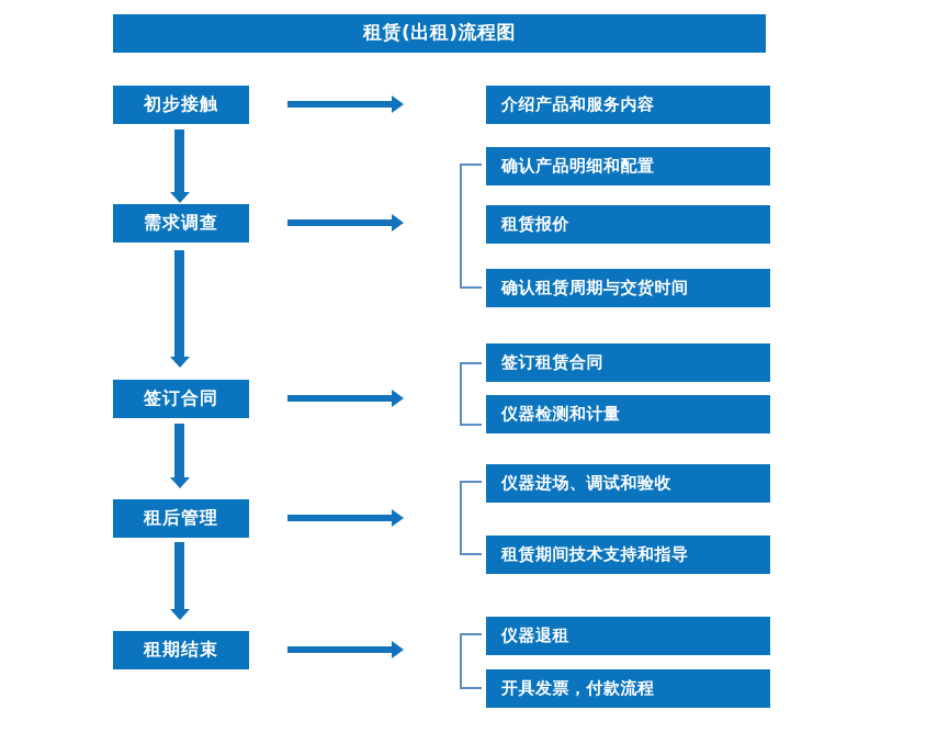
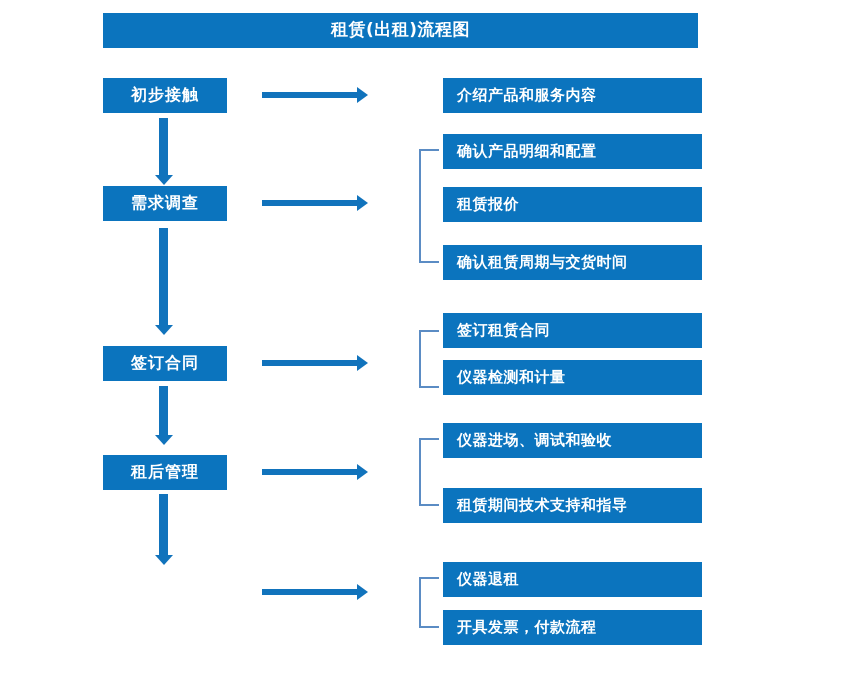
  租赁(出租)流程图
  初步接触
  需求调查
  签订合同
  租后管理
- 租期结束
  介绍产品和服务内容
  确认产品明细和配置
  租赁报价
  确认租赁周期与交货时间
  签订租赁合同
  仪器检测和计量
  仪器进场、调试和验收
  租赁期间技术支持和指导
  仪器退租
  开具发票，付款流程
